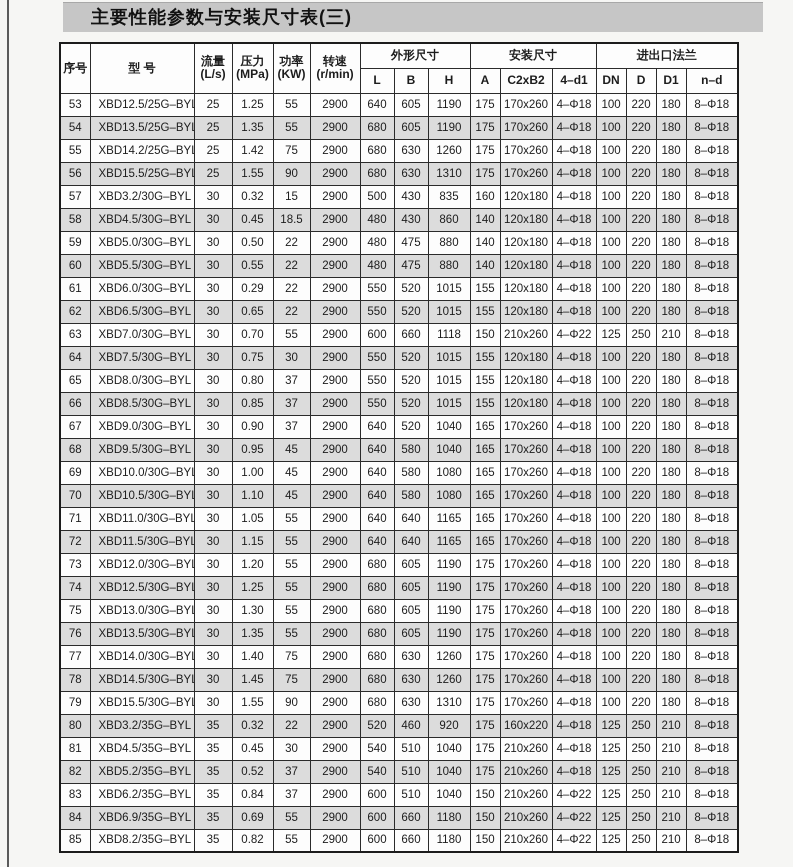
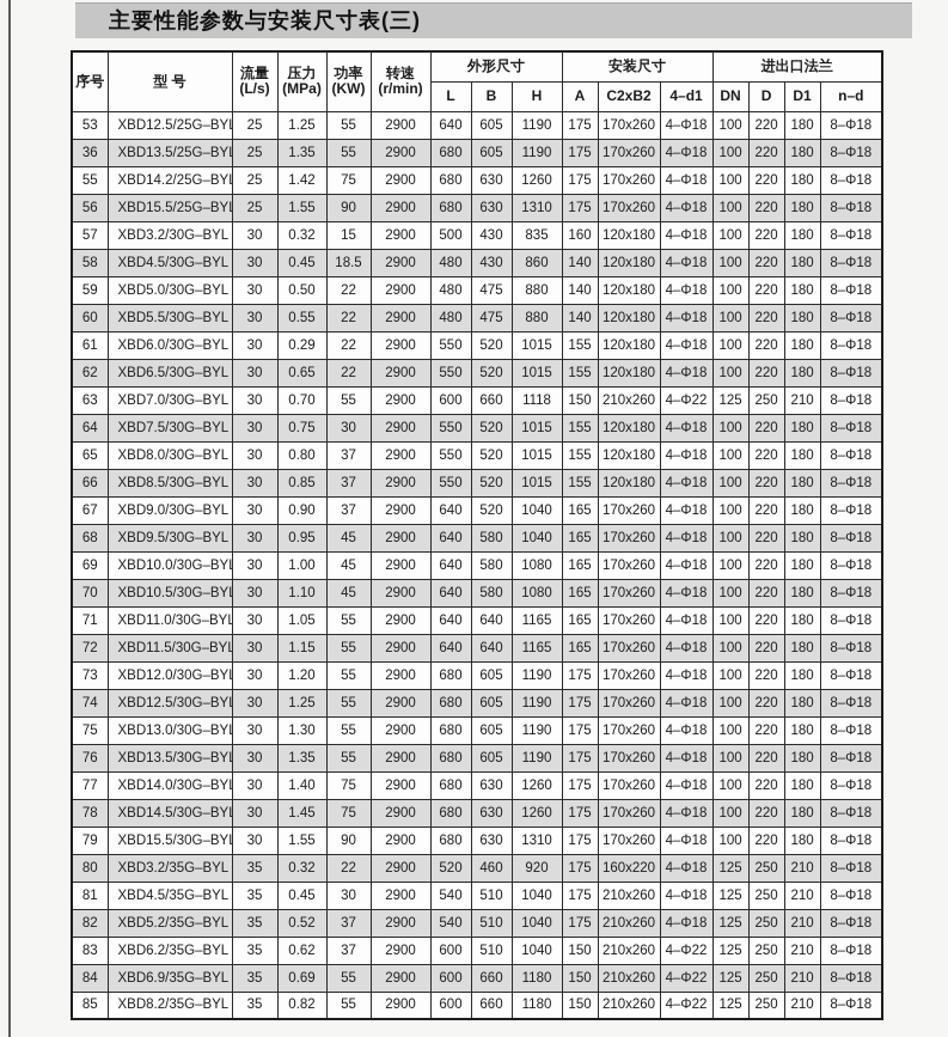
  主要性能参数与安装尺寸表(三)
  序号	型 号	流量 (L/s)	压力 (MPa)	功率 (KW)	转速 (r/min)	外形尺寸	安装尺寸	进出口法兰
  L	B	H	A	C2xB2	4–d1	DN	D	D1	n–d
  53	XBD12.5/25G–BY	25	1.25	55	2900	640	605	1190	175	170x260	4–Φ18	100	220	180	8–Φ18
- 54	XBD13.5/25G–BY	25	1.35	55	2900	680	605	1190	175	170x260	4–Φ18	100	220	180	8–Φ18
+ 36	XBD13.5/25G–BY	25	1.35	55	2900	680	605	1190	175	170x260	4–Φ18	100	220	180	8–Φ18
  55	XBD14.2/25G–BY	25	1.42	75	2900	680	630	1260	175	170x260	4–Φ18	100	220	180	8–Φ18
  56	XBD15.5/25G–BY	25	1.55	90	2900	680	630	1310	175	170x260	4–Φ18	100	220	180	8–Φ18
  57	XBD3.2/30G–BYL	30	0.32	15	2900	500	430	835	160	120x180	4–Φ18	100	220	180	8–Φ18
  58	XBD4.5/30G–BYL	30	0.45	18.5	2900	480	430	860	140	120x180	4–Φ18	100	220	180	8–Φ18
  59	XBD5.0/30G–BYL	30	0.50	22	2900	480	475	880	140	120x180	4–Φ18	100	220	180	8–Φ18
  60	XBD5.5/30G–BYL	30	0.55	22	2900	480	475	880	140	120x180	4–Φ18	100	220	180	8–Φ18
  61	XBD6.0/30G–BYL	30	0.29	22	2900	550	520	1015	155	120x180	4–Φ18	100	220	180	8–Φ18
  62	XBD6.5/30G–BYL	30	0.65	22	2900	550	520	1015	155	120x180	4–Φ18	100	220	180	8–Φ18
  63	XBD7.0/30G–BYL	30	0.70	55	2900	600	660	1118	150	210x260	4–Φ22	125	250	210	8–Φ18
  64	XBD7.5/30G–BYL	30	0.75	30	2900	550	520	1015	155	120x180	4–Φ18	100	220	180	8–Φ18
  65	XBD8.0/30G–BYL	30	0.80	37	2900	550	520	1015	155	120x180	4–Φ18	100	220	180	8–Φ18
  66	XBD8.5/30G–BYL	30	0.85	37	2900	550	520	1015	155	120x180	4–Φ18	100	220	180	8–Φ18
  67	XBD9.0/30G–BYL	30	0.90	37	2900	640	520	1040	165	170x260	4–Φ18	100	220	180	8–Φ18
  68	XBD9.5/30G–BYL	30	0.95	45	2900	640	580	1040	165	170x260	4–Φ18	100	220	180	8–Φ18
  69	XBD10.0/30G–BY	30	1.00	45	2900	640	580	1080	165	170x260	4–Φ18	100	220	180	8–Φ18
  70	XBD10.5/30G–BY	30	1.10	45	2900	640	580	1080	165	170x260	4–Φ18	100	220	180	8–Φ18
  71	XBD11.0/30G–BY	30	1.05	55	2900	640	640	1165	165	170x260	4–Φ18	100	220	180	8–Φ18
  72	XBD11.5/30G–BY	30	1.15	55	2900	640	640	1165	165	170x260	4–Φ18	100	220	180	8–Φ18
  73	XBD12.0/30G–BY	30	1.20	55	2900	680	605	1190	175	170x260	4–Φ18	100	220	180	8–Φ18
  74	XBD12.5/30G–BY	30	1.25	55	2900	680	605	1190	175	170x260	4–Φ18	100	220	180	8–Φ18
  75	XBD13.0/30G–BY	30	1.30	55	2900	680	605	1190	175	170x260	4–Φ18	100	220	180	8–Φ18
  76	XBD13.5/30G–BY	30	1.35	55	2900	680	605	1190	175	170x260	4–Φ18	100	220	180	8–Φ18
  77	XBD14.0/30G–BY	30	1.40	75	2900	680	630	1260	175	170x260	4–Φ18	100	220	180	8–Φ18
  78	XBD14.5/30G–BY	30	1.45	75	2900	680	630	1260	175	170x260	4–Φ18	100	220	180	8–Φ18
  79	XBD15.5/30G–BY	30	1.55	90	2900	680	630	1310	175	170x260	4–Φ18	100	220	180	8–Φ18
  80	XBD3.2/35G–BYL	35	0.32	22	2900	520	460	920	175	160x220	4–Φ18	125	250	210	8–Φ18
  81	XBD4.5/35G–BYL	35	0.45	30	2900	540	510	1040	175	210x260	4–Φ18	125	250	210	8–Φ18
  82	XBD5.2/35G–BYL	35	0.52	37	2900	540	510	1040	175	210x260	4–Φ18	125	250	210	8–Φ18
- 83	XBD6.2/35G–BYL	35	0.84	37	2900	600	510	1040	150	210x260	4–Φ22	125	250	210	8–Φ18
+ 83	XBD6.2/35G–BYL	35	0.62	37	2900	600	510	1040	150	210x260	4–Φ22	125	250	210	8–Φ18
  84	XBD6.9/35G–BYL	35	0.69	55	2900	600	660	1180	150	210x260	4–Φ22	125	250	210	8–Φ18
  85	XBD8.2/35G–BYL	35	0.82	55	2900	600	660	1180	150	210x260	4–Φ22	125	250	210	8–Φ18
